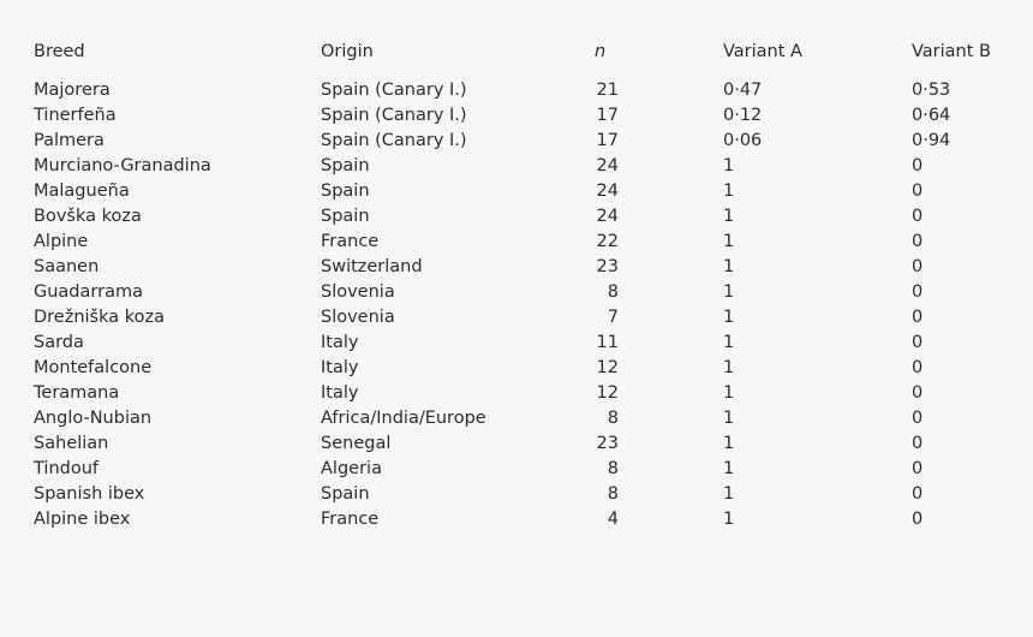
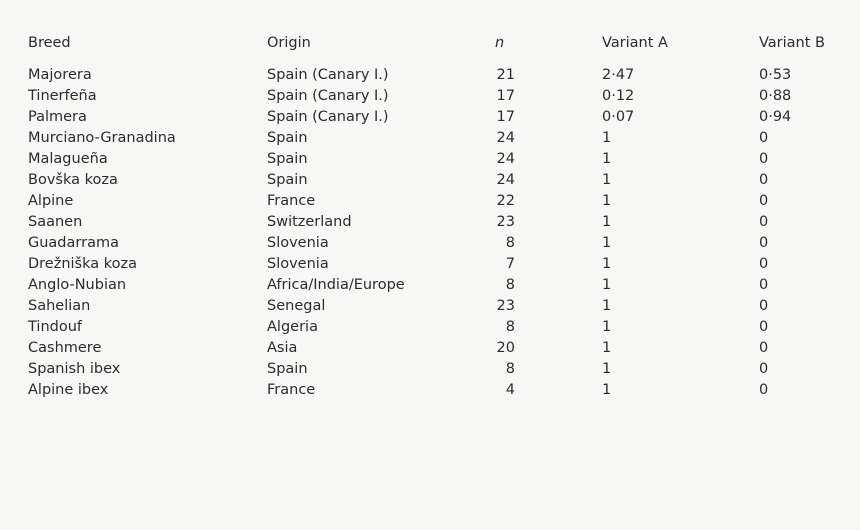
  Breed	Origin	n	Variant A	Variant B
- Majorera	Spain (Canary I.)	21	0·47	0·53
+ Majorera	Spain (Canary I.)	21	2·47	0·53
- Tinerfeña	Spain (Canary I.)	17	0·12	0·64
+ Tinerfeña	Spain (Canary I.)	17	0·12	0·88
- Palmera	Spain (Canary I.)	17	0·06	0·94
+ Palmera	Spain (Canary I.)	17	0·07	0·94
  Murciano-Granadina	Spain	24	1	0
  Malagueña	Spain	24	1	0
  Bovška koza	Spain	24	1	0
  Alpine	France	22	1	0
  Saanen	Switzerland	23	1	0
  Guadarrama	Slovenia	8	1	0
  Drežniška koza	Slovenia	7	1	0
- Sarda	Italy	11	1	0
- Montefalcone	Italy	12	1	0
- Teramana	Italy	12	1	0
  Anglo-Nubian	Africa/India/Europe	8	1	0
  Sahelian	Senegal	23	1	0
  Tindouf	Algeria	8	1	0
+ Cashmere	Asia	20	1	0
  Spanish ibex	Spain	8	1	0
  Alpine ibex	France	4	1	0
